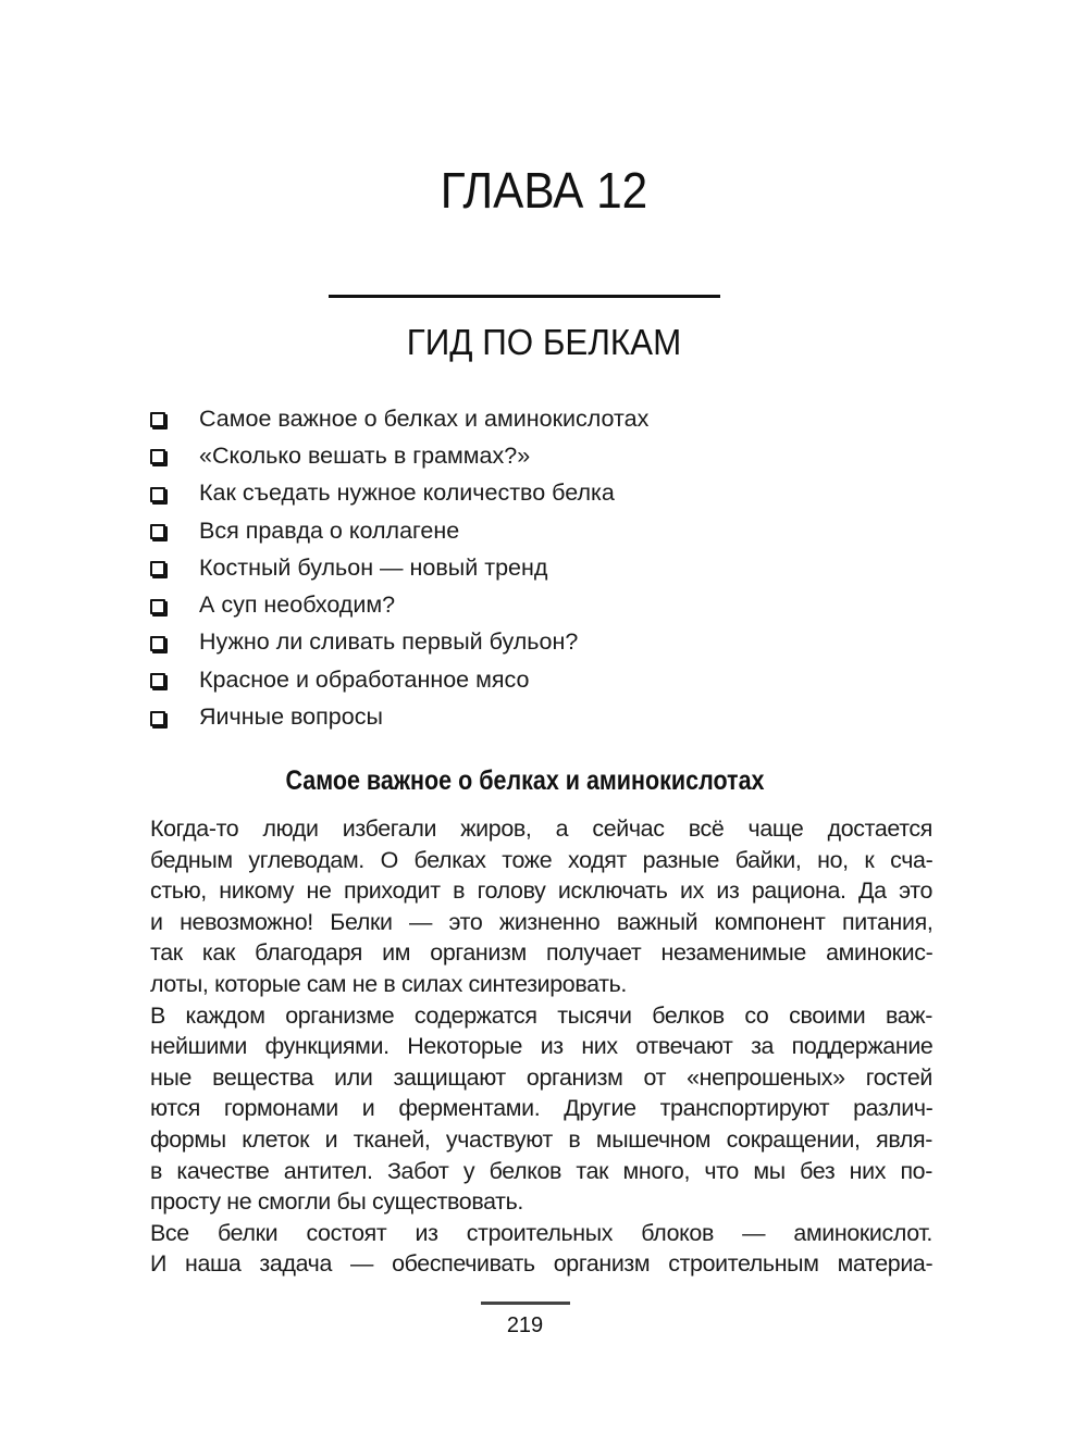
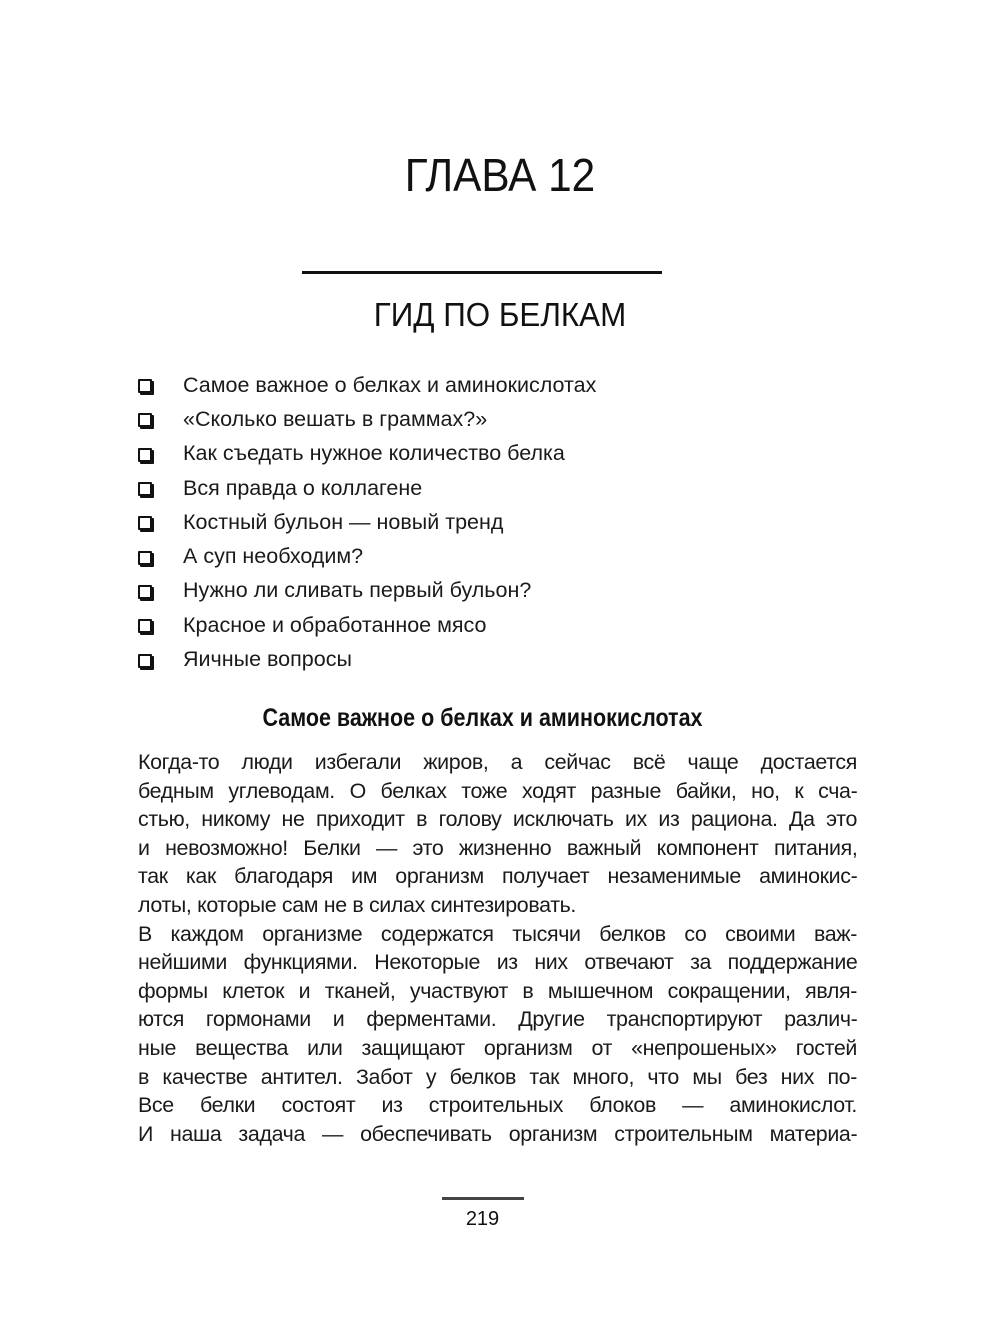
  ГЛАВА 12
  ГИД ПО БЕЛКАМ
  Самое важное о белках и аминокислотах
  «Сколько вешать в граммах?»
  Как съедать нужное количество белка
  Вся правда о коллагене
  Костный бульон — новый тренд
  А суп необходим?
  Нужно ли сливать первый бульон?
  Красное и обработанное мясо
  Яичные вопросы
  Самое важное о белках и аминокислотах
  Когда-то люди избегали жиров, а сейчас всё чаще достается
  бедным углеводам. О белках тоже ходят разные байки, но, к сча-
  стью, никому не приходит в голову исключать их из рациона. Да это
  и невозможно! Белки — это жизненно важный компонент питания,
  так как благодаря им организм получает незаменимые аминокис-
  лоты, которые сам не в силах синтезировать.
  В каждом организме содержатся тысячи белков со своими важ-
  нейшими функциями. Некоторые из них отвечают за поддержание
- ные вещества или защищают организм от «непрошеных» гостей
+ формы клеток и тканей, участвуют в мышечном сокращении, явля-
  ются гормонами и ферментами. Другие транспортируют различ-
- формы клеток и тканей, участвуют в мышечном сокращении, явля-
+ ные вещества или защищают организм от «непрошеных» гостей
  в качестве антител. Забот у белков так много, что мы без них по-
- просту не смогли бы существовать.
  Все белки состоят из строительных блоков — аминокислот.
  И наша задача — обеспечивать организм строительным материа-
  219
